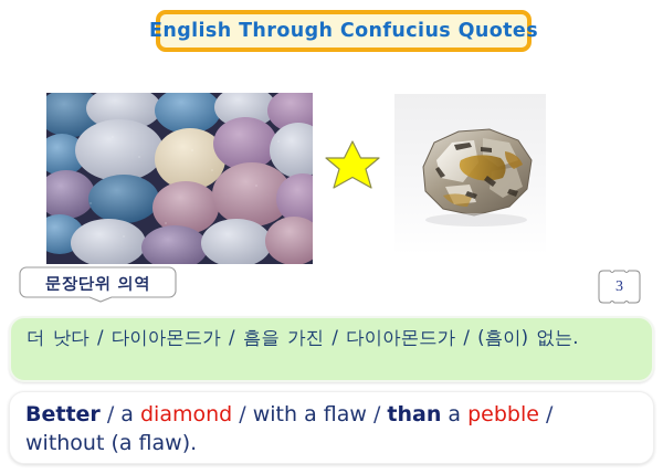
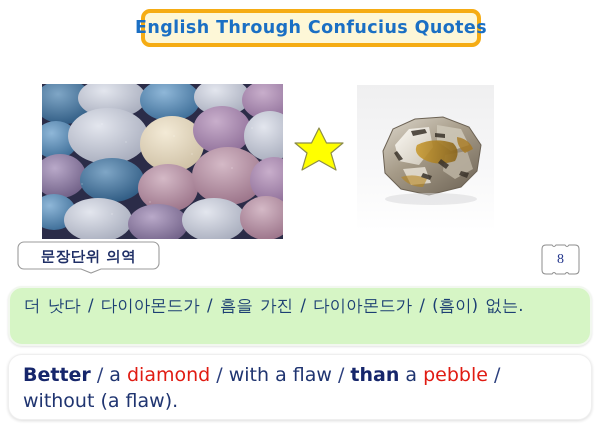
  English Through Confucius Quotes
  문장단위 의역
- 3
+ 8
  더 낫다 / 다이아몬드가 / 흠을 가진 / 다이아몬드가 / (흠이) 없는.
  Better / a diamond / with a flaw / than a pebble / without (a flaw).
